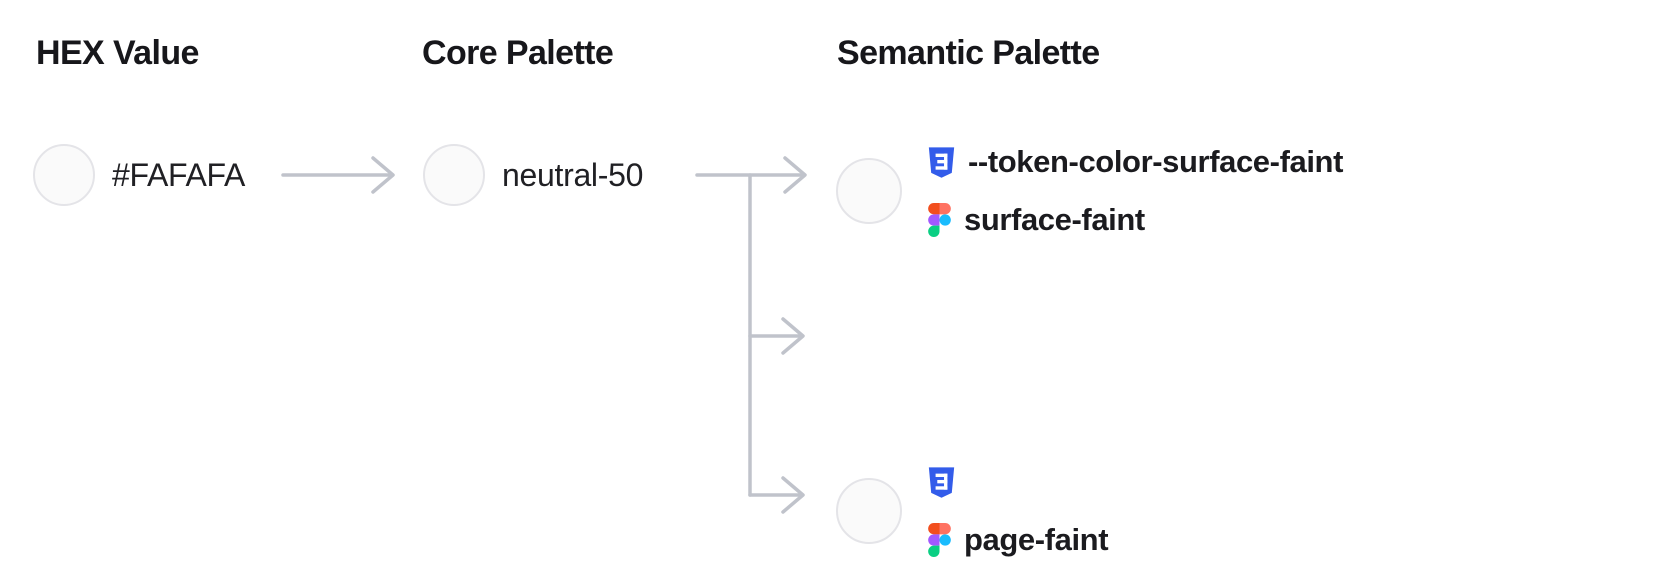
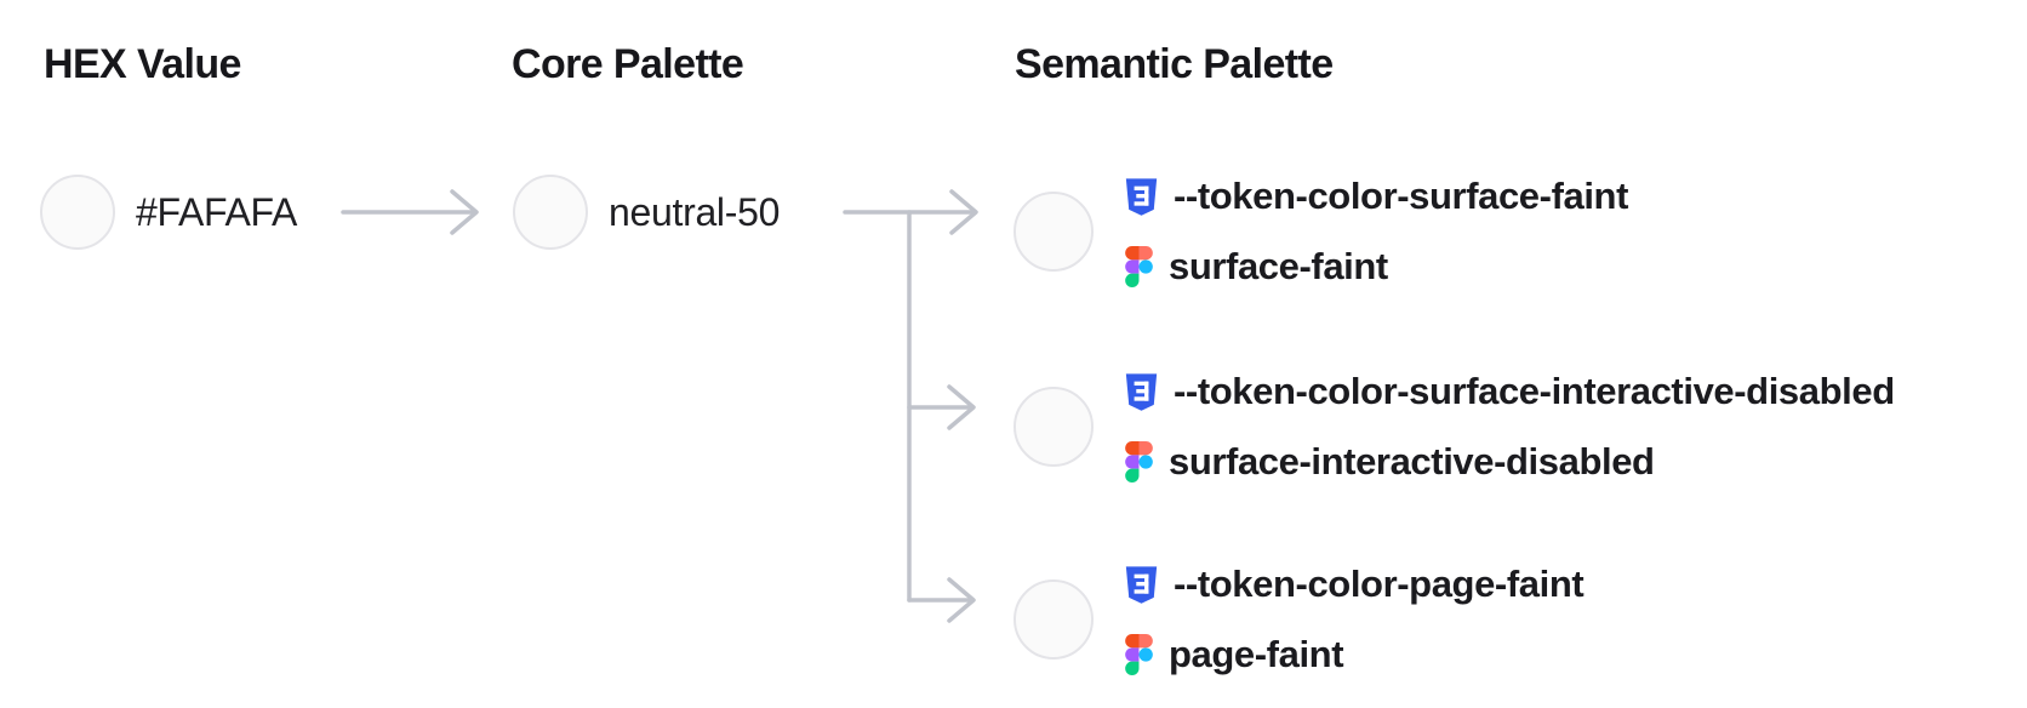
  HEX Value
  Core Palette
  Semantic Palette
  #FAFAFA
  neutral-50
  --token-color-surface-faint
  surface-faint
+ --token-color-surface-interactive-disabled
+ surface-interactive-disabled
+ --token-color-page-faint
  page-faint
